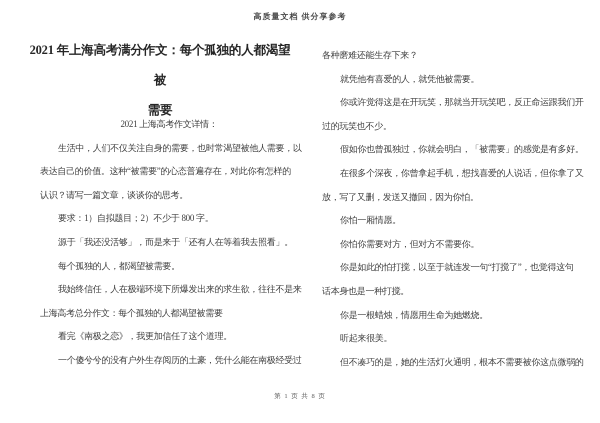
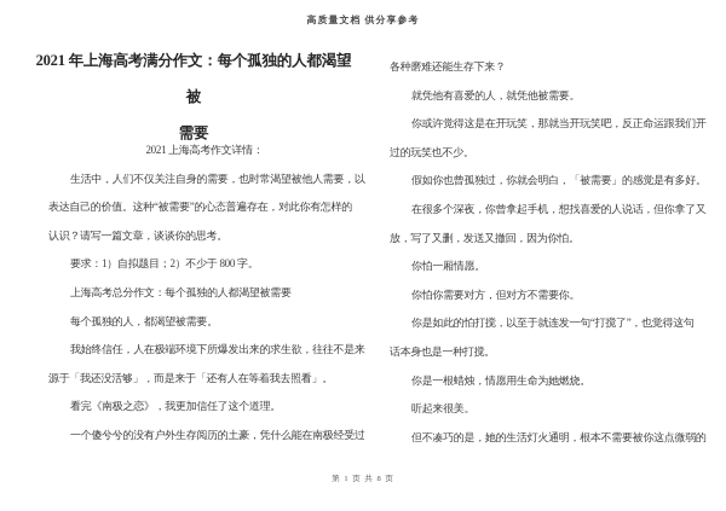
  高质量文档 供分享参考
  2021 年上海高考满分作文：每个孤独的人都渴望被
  需要
  2021 上海高考作文详情：
  生活中，人们不仅关注自身的需要，也时常渴望被他人需要，以
  表达自己的价值。这种“被需要”的心态普遍存在，对此你有怎样的
  认识？请写一篇文章，谈谈你的思考。
  要求：1）自拟题目；2）不少于 800 字。
- 源于「我还没活够」，而是来于「还有人在等着我去照看」。
+ 上海高考总分作文：每个孤独的人都渴望被需要
  每个孤独的人，都渴望被需要。
  我始终信任，人在极端环境下所爆发出来的求生欲，往往不是来
- 上海高考总分作文：每个孤独的人都渴望被需要
+ 源于「我还没活够」，而是来于「还有人在等着我去照看」。
  看完《南极之恋》，我更加信任了这个道理。
  一个傻兮兮的没有户外生存阅历的土豪，凭什么能在南极经受过
  各种磨难还能生存下来？
  就凭他有喜爱的人，就凭他被需要。
  你或许觉得这是在开玩笑，那就当开玩笑吧，反正命运跟我们开
  过的玩笑也不少。
  假如你也曾孤独过，你就会明白，「被需要」的感觉是有多好。
  在很多个深夜，你曾拿起手机，想找喜爱的人说话，但你拿了又
  放，写了又删，发送又撤回，因为你怕。
  你怕一厢情愿。
  你怕你需要对方，但对方不需要你。
  你是如此的怕打搅，以至于就连发一句“打搅了”，也觉得这句
  话本身也是一种打搅。
  你是一根蜡烛，情愿用生命为她燃烧。
  听起来很美。
  但不凑巧的是，她的生活灯火通明，根本不需要被你这点微弱的
